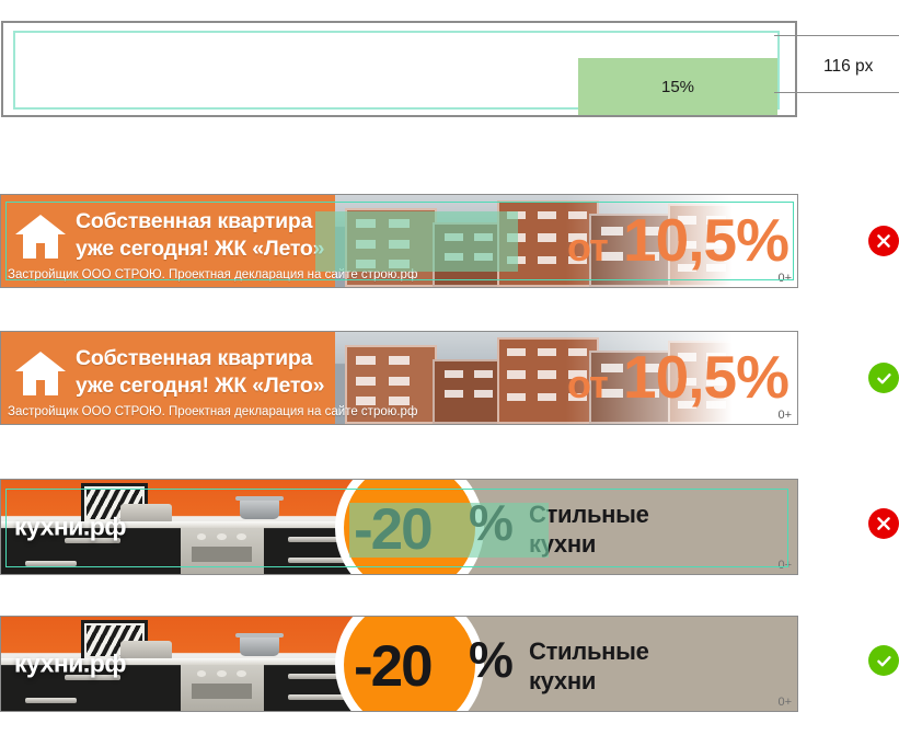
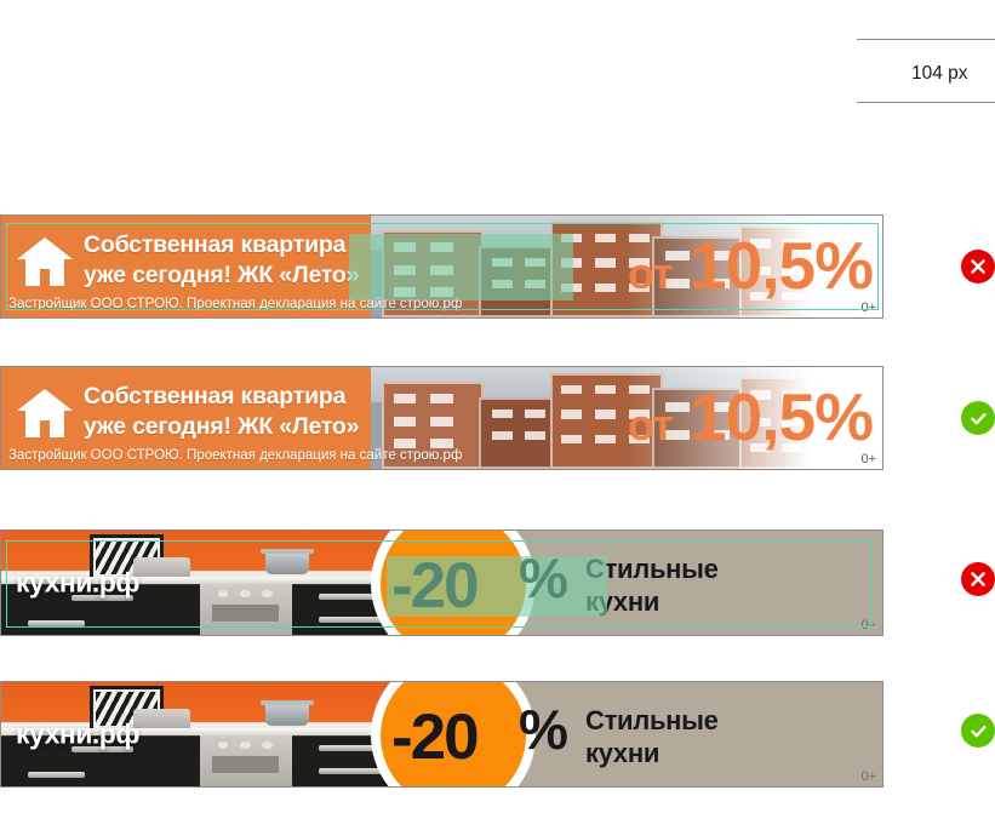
- 15%
- 116 px
+ 104 px
  Собственная квартира
  уже сегодня! ЖК «Лето»
  от 10,5%
  Застройщик ООО СТРОЮ. Проектная декларация на сайте строю.рф
  0+
  Собственная квартира
  уже сегодня! ЖК «Лето»
  от 10,5%
  Застройщик ООО СТРОЮ. Проектная декларация на сайте строю.рф
  0+
  кухни.рф
  -20
  %
  Стильные
  кухни
  0+
  кухни.рф
  -20
  %
  Стильные
  кухни
  0+
